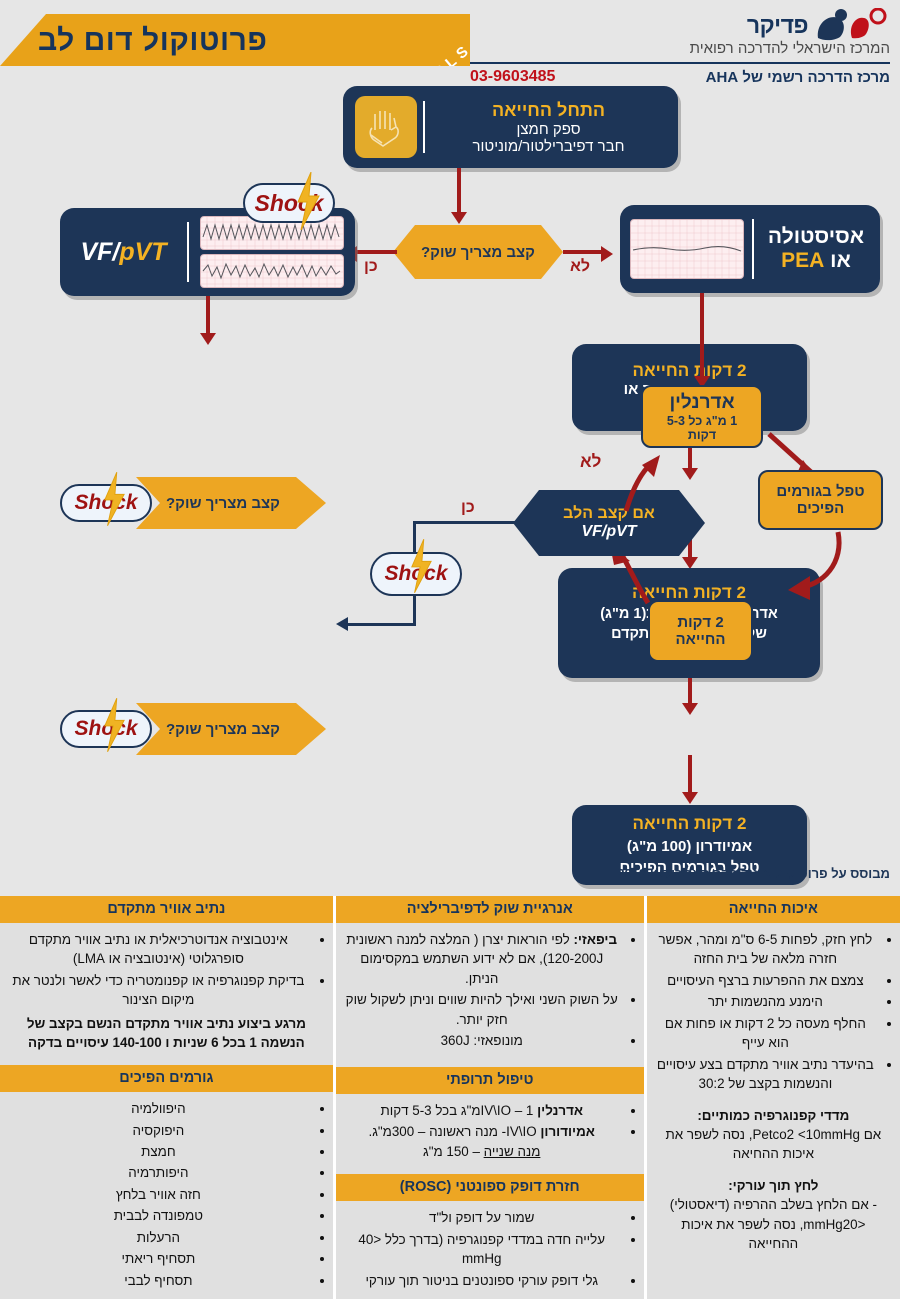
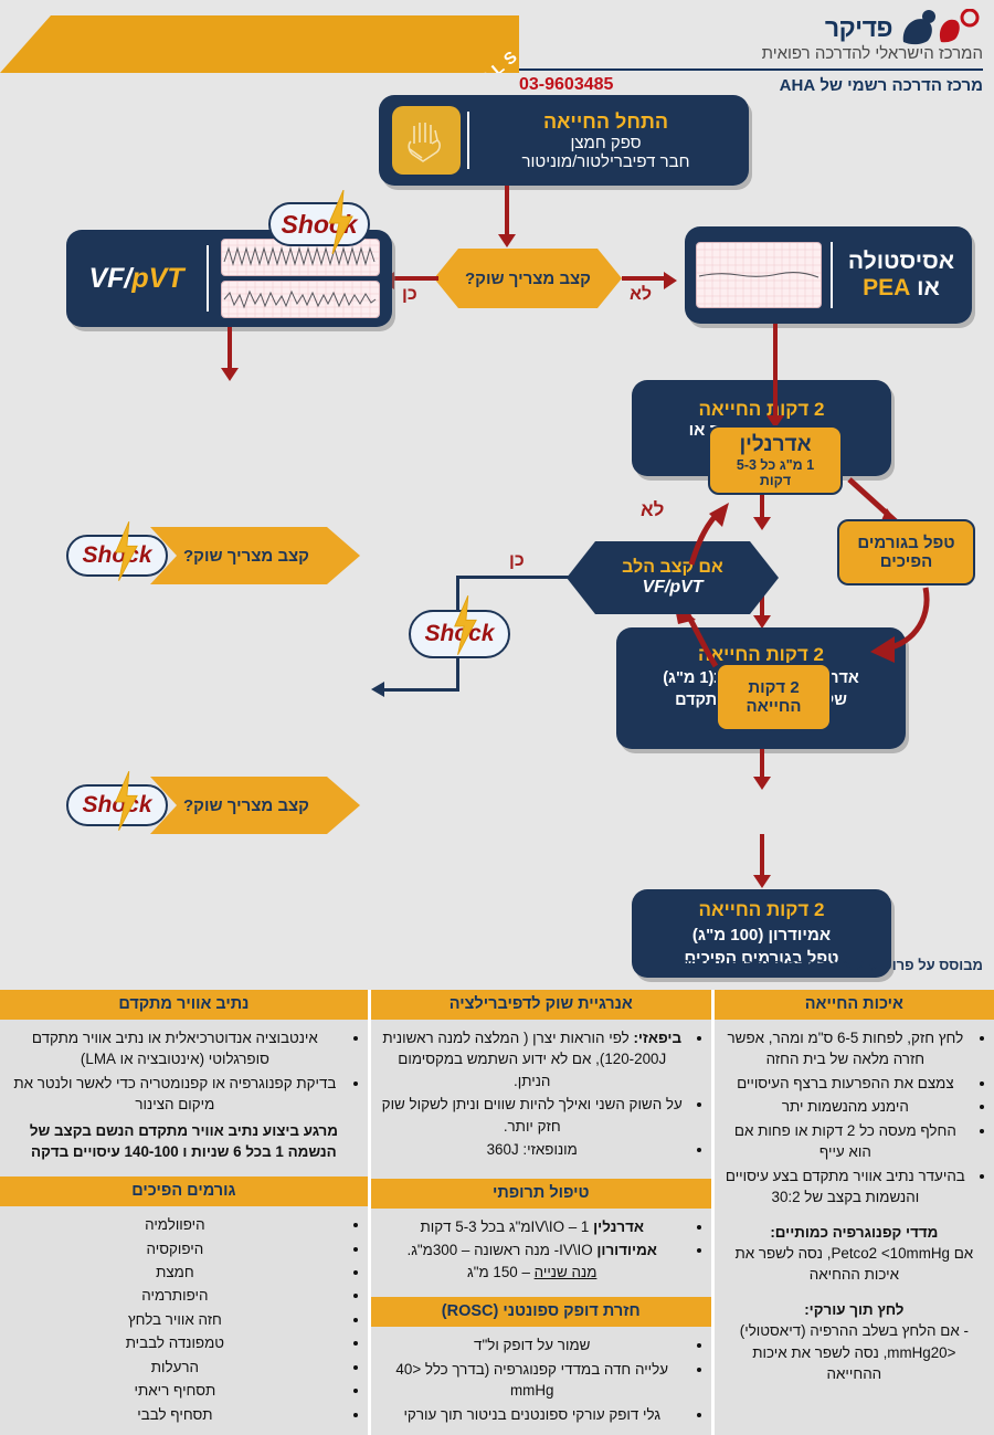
  פדיקר
  המרכז הישראלי להדרכה רפואית
  מרכז הדרכה רשמי של AHA
  03-9603485
- פרוטוקול דום לב
  התחל החייאה
  ספק חמצן
  חבר דפיברילטור/מוניטור
  קצב מצריך שוק?
  כן
  לא
  VF/pVT
  Shok
  אסיסטולה
  או PEA
  2 דקו החייאה
  קצב מצריך שוק?
  Shok
  2 דקות החייאה
  קצב מצריך שוק?
  Shok
  2 דקות החייאה
  אמיודרון (100 מ"ג)
  טפל בגורמים הפיכים
  אדרנלין
  1 מ"ג כל 5-3
  דקות
  טפל בגורמים
  הפיכים
  2 דקות
  החייאה
  אם קצב הלב
  VF/pVT
  לא
  כן
  Shock
  מבוסס על פרוטיגוד הלב האמריקאי 2019
  איכות החייאה
  לחץ חזק, לפחות 6-5 ס"מ ומהר, אפשר חזרה מלאה של בית החזה
  צמצם את ההפרעות ברצף העיסויים
  הימנע מהנשמות יתר
  החלף מעסה כל 2 דקות או פחות אם הוא עייף
  בהיעדר נתיב אוויר מתקדם בצע עיסויים והנשמות בקצב של 30:2
  מדדי קפנוגרפיה כמותיים:
  אם Petco2 <10mmHg, נסה לשפר את איכות ההחיאה
  לחץ תוך עורקי:
  - אם הלחץ בשלב ההרפיה (דיאסטולי) <mmHg20, נסה לשפר את איכות ההחייאה
  אנרגיית שוק לדפיברילציה
  ביפאזי: לפי הוראות יצרן ( המלצה למנה ראשונית 120-200J), אם לא ידוע השתמש במקסימום הניתן.
  על השוק השני ואילך להיות שווים וניתן לשקול שוק חזק יותר.
  מונופאזי: 360J
  טיפול תרופתי
  אדרנלין IV\IO – 1מ"ג בכל 5-3 דקות
  אמיודורון IV\IO- מנה ראשונה – 300מ"ג.
  מנה שנייה – 150 מ"ג
  חזרת דופק ספונטני (ROSC)
  שמור על דופק ול"ד
  עלייה חדה במדדי קפנוגרפיה (בדרך כלל <40 mmHg
  גלי דופק עורקי ספונטנים בניטור תוך עורקי
  נתיב אוויר מתקדם
  אינטבוציה אנדוטרכיאלית או נתיב אוויר מתקדם סופרגלוטי (אינטובציה או LMA)
  בדיקת קפנוגרפיה או קפנומטריה כדי לאשר ולנטר את מיקום הצינור
  מרגע ביצוע נתיב אוויר מתקדם הנשם בקצב של הנשמה 1 בכל 6 שניות ו 140-100 עיסויים בדקה
  גורמים הפיכים
  היפוולמיה
  היפוקסיה
  חמצת
  היפותרמיה
  חזה אוויר בלחץ
  טמפונדה לבבית
  הרעלות
  תסחיף ריאתי
  תסחיף לבבי
